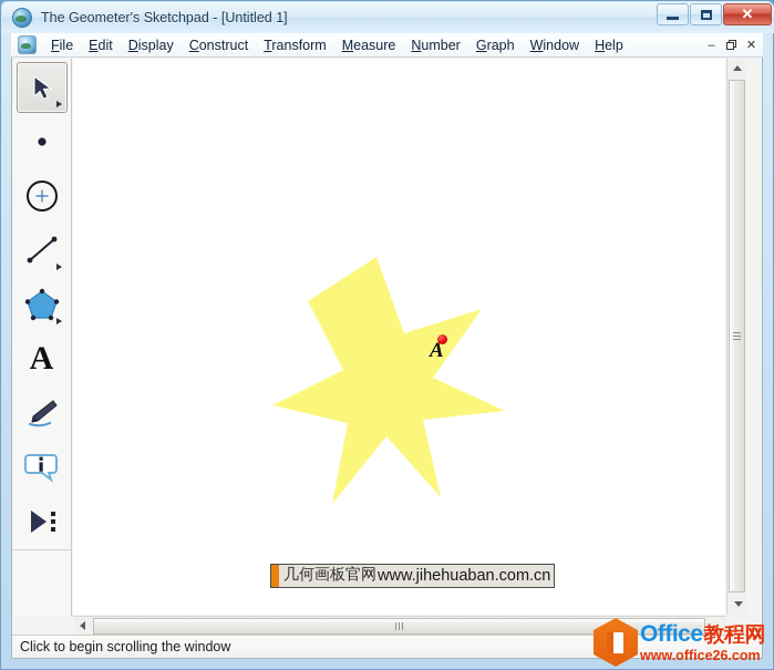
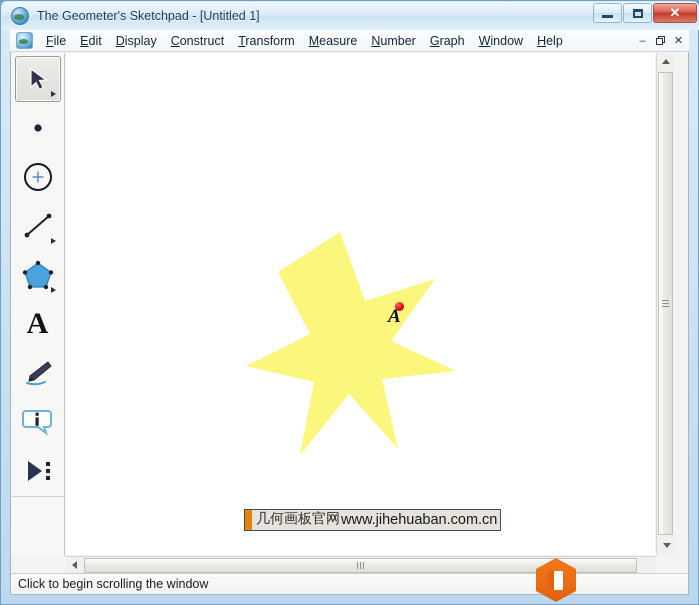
  The Geometer's Sketchpad - [Untitled 1]
  ✕
  File
  Edit
  Display
  Construct
  Transform
  Measure
  Number
  Graph
  Window
  Help
  –
  ✕
  A
  A
  几何画板官网
  www.jihehuaban.com.cn
  Click to begin scrolling the window
- Office
- 教程网
- www.office26.com
